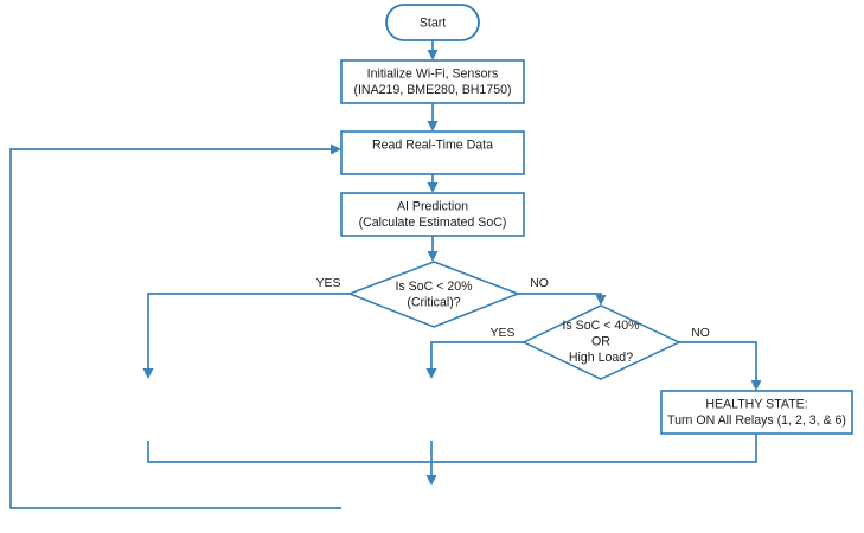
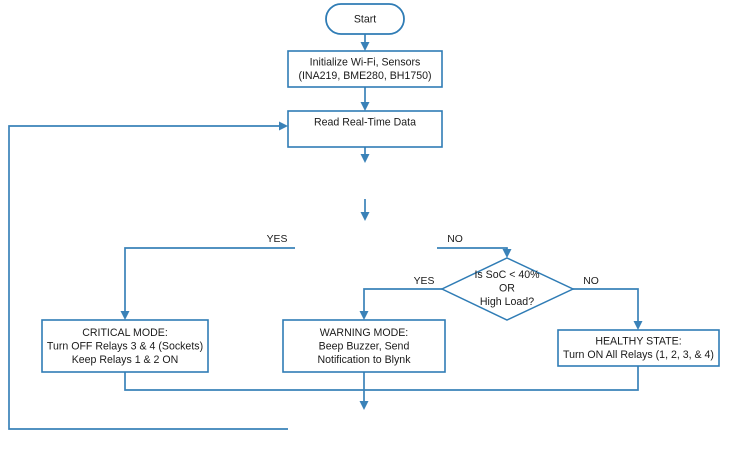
  Start
  Initialize Wi-Fi, Sensors
  (INA219, BME280, BH1750)
  Read Real-Time Data
- AI Prediction
- (Calculate Estimated SoC)
- Is SoC < 20%
- (Critical)?
  Is SoC < 40%
  OR
  High Load?
+ CRITICAL MODE:
+ Turn OFF Relays 3 & 4 (Sockets)
+ Keep Relays 1 & 2 ON
+ WARNING MODE:
+ Beep Buzzer, Send
+ Notification to Blynk
  HEALTHY STATE:
- Turn ON All Relays (1, 2, 3, & 6)
+ Turn ON All Relays (1, 2, 3, & 4)
  YES
  NO
  YES
  NO
